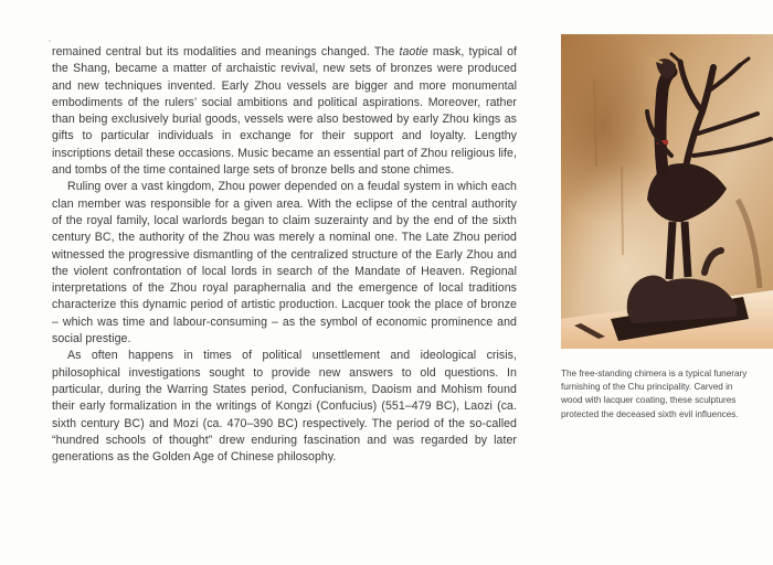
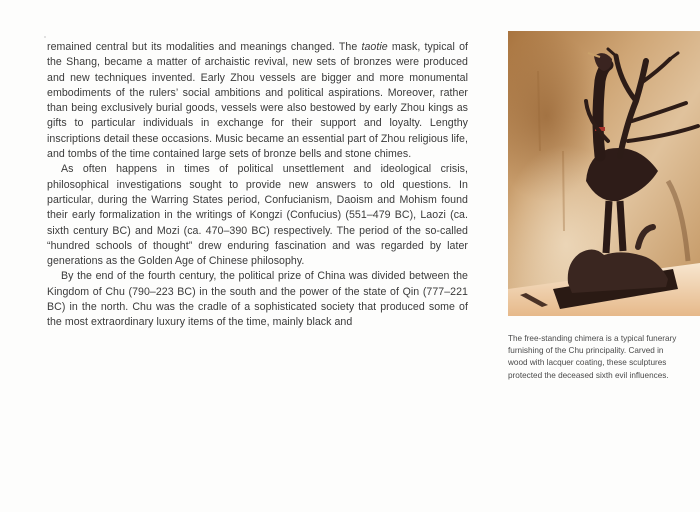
  remained central but its modalities and meanings changed. The taotie mask, typical of the Shang, became a matter of archaistic revival, new sets of bronzes were produced and new techniques invented. Early Zhou vessels are bigger and more monumental embodiments of the rulers’ social ambitions and political aspirations. Moreover, rather than being exclusively burial goods, vessels were also bestowed by early Zhou kings as gifts to particular individuals in exchange for their support and loyalty. Lengthy inscriptions detail these occasions. Music became an essential part of Zhou religious life, and tombs of the time contained large sets of bronze bells and stone chimes.
- Ruling over a vast kingdom, Zhou power depended on a feudal system in which each clan member was responsible for a given area. With the eclipse of the central authority of the royal family, local warlords began to claim suzerainty and by the end of the sixth century BC, the authority of the Zhou was merely a nominal one. The Late Zhou period witnessed the progressive dismantling of the centralized structure of the Early Zhou and the violent confrontation of local lords in search of the Mandate of Heaven. Regional interpretations of the Zhou royal paraphernalia and the emergence of local traditions characterize this dynamic period of artistic production. Lacquer took the place of bronze – which was time and labour-consuming – as the symbol of economic prominence and social prestige.
  As often happens in times of political unsettlement and ideological crisis, philosophical investigations sought to provide new answers to old questions. In particular, during the Warring States period, Confucianism, Daoism and Mohism found their early formalization in the writings of Kongzi (Confucius) (551–479 BC), Laozi (ca. sixth century BC) and Mozi (ca. 470–390 BC) respectively. The period of the so-called “hundred schools of thought” drew enduring fascination and was regarded by later generations as the Golden Age of Chinese philosophy.
+ By the end of the fourth century, the political prize of China was divided between the Kingdom of Chu (790–223 BC) in the south and the power of the state of Qin (777–221 BC) in the north. Chu was the cradle of a sophisticated society that produced some of the most extraordinary luxury items of the time, mainly black and
  The free-standing chimera is a typical funerary furnishing of the Chu principality. Carved in wood with lacquer coating, these sculptures protected the deceased sixth evil influences.
